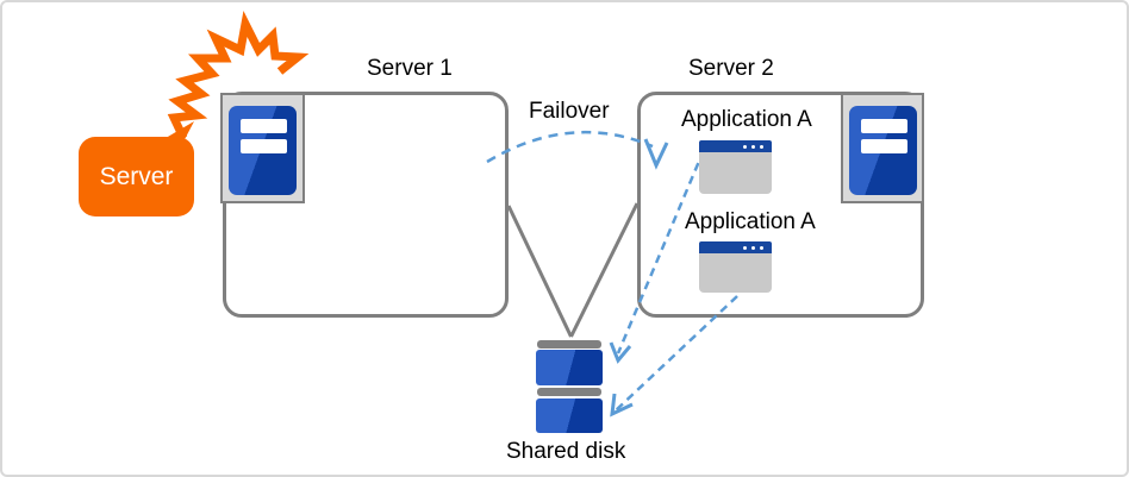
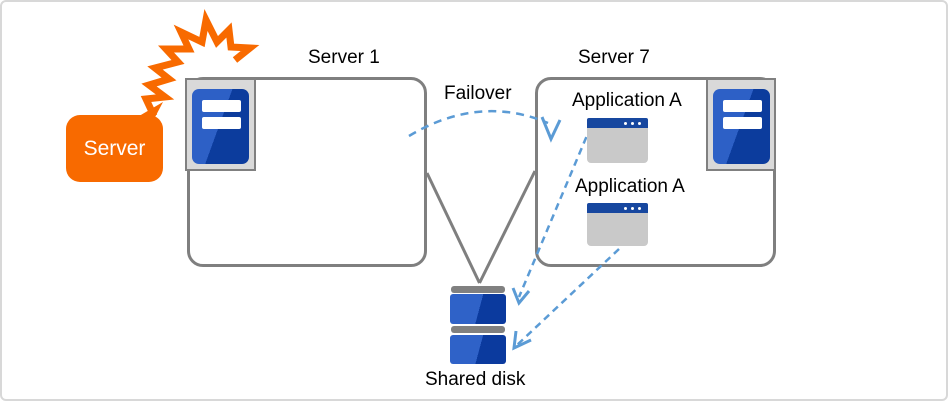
  Server
  Server 1
- Server 2
+ Server 7
  Failover
  Application A
  Application A
  Shared disk
